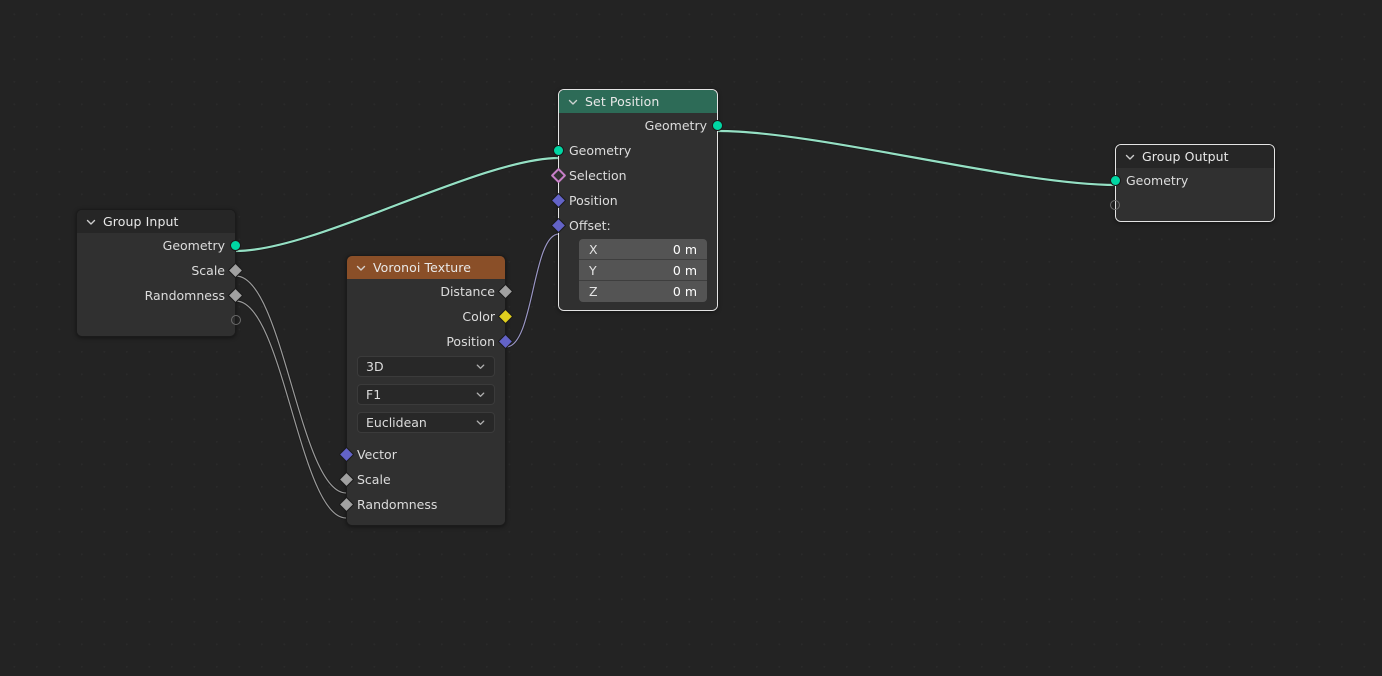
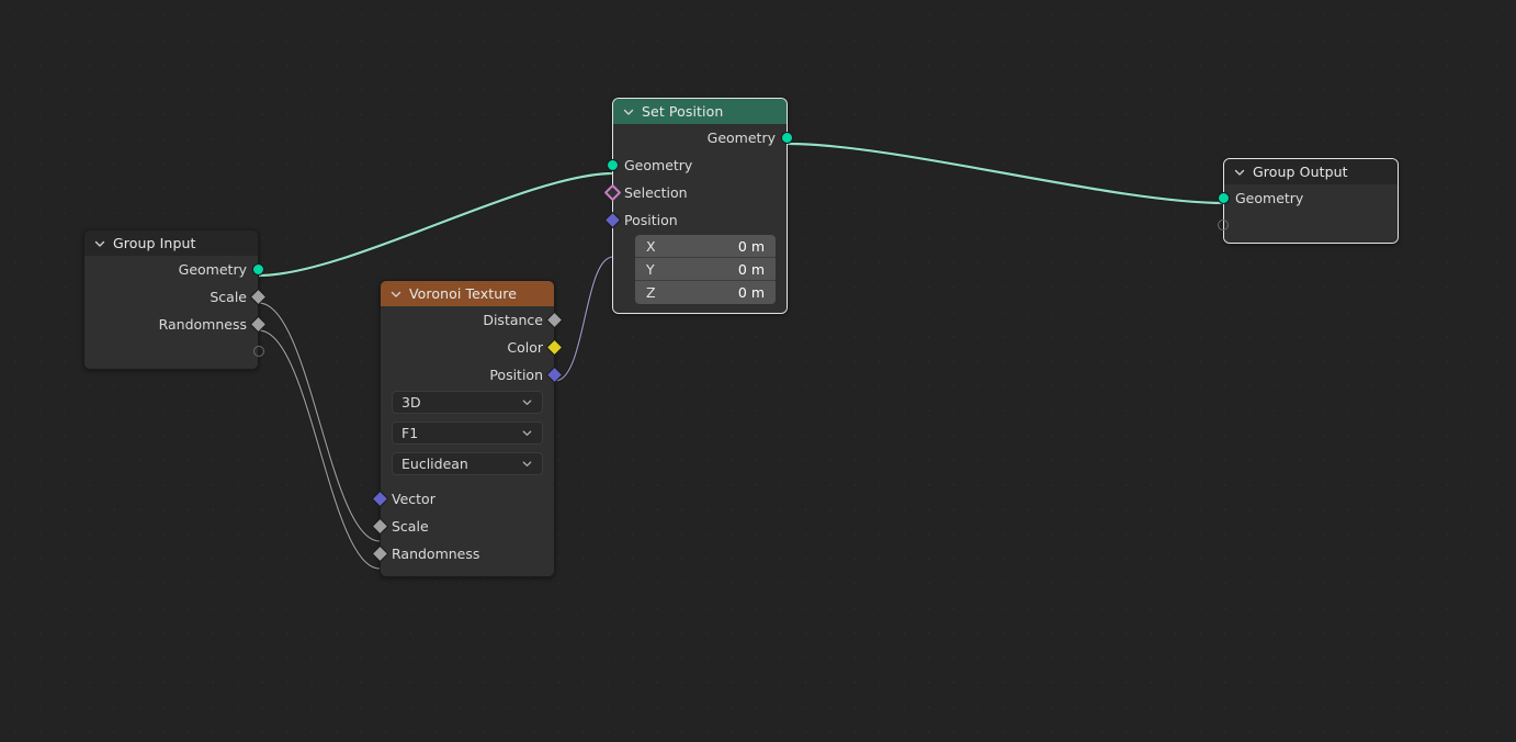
  Group Input
  Geometry
  Scale
  Randomness
  Voronoi Texture
  Distance
  Color
  Position
  3D
  F1
  Euclidean
  Vector
  Scale
  Randomness
  Set Position
  Geometry
  Geometry
  Selection
  Position
- Offset:
  X
  0 m
  Y
  0 m
  Z
  0 m
  Group Output
  Geometry
